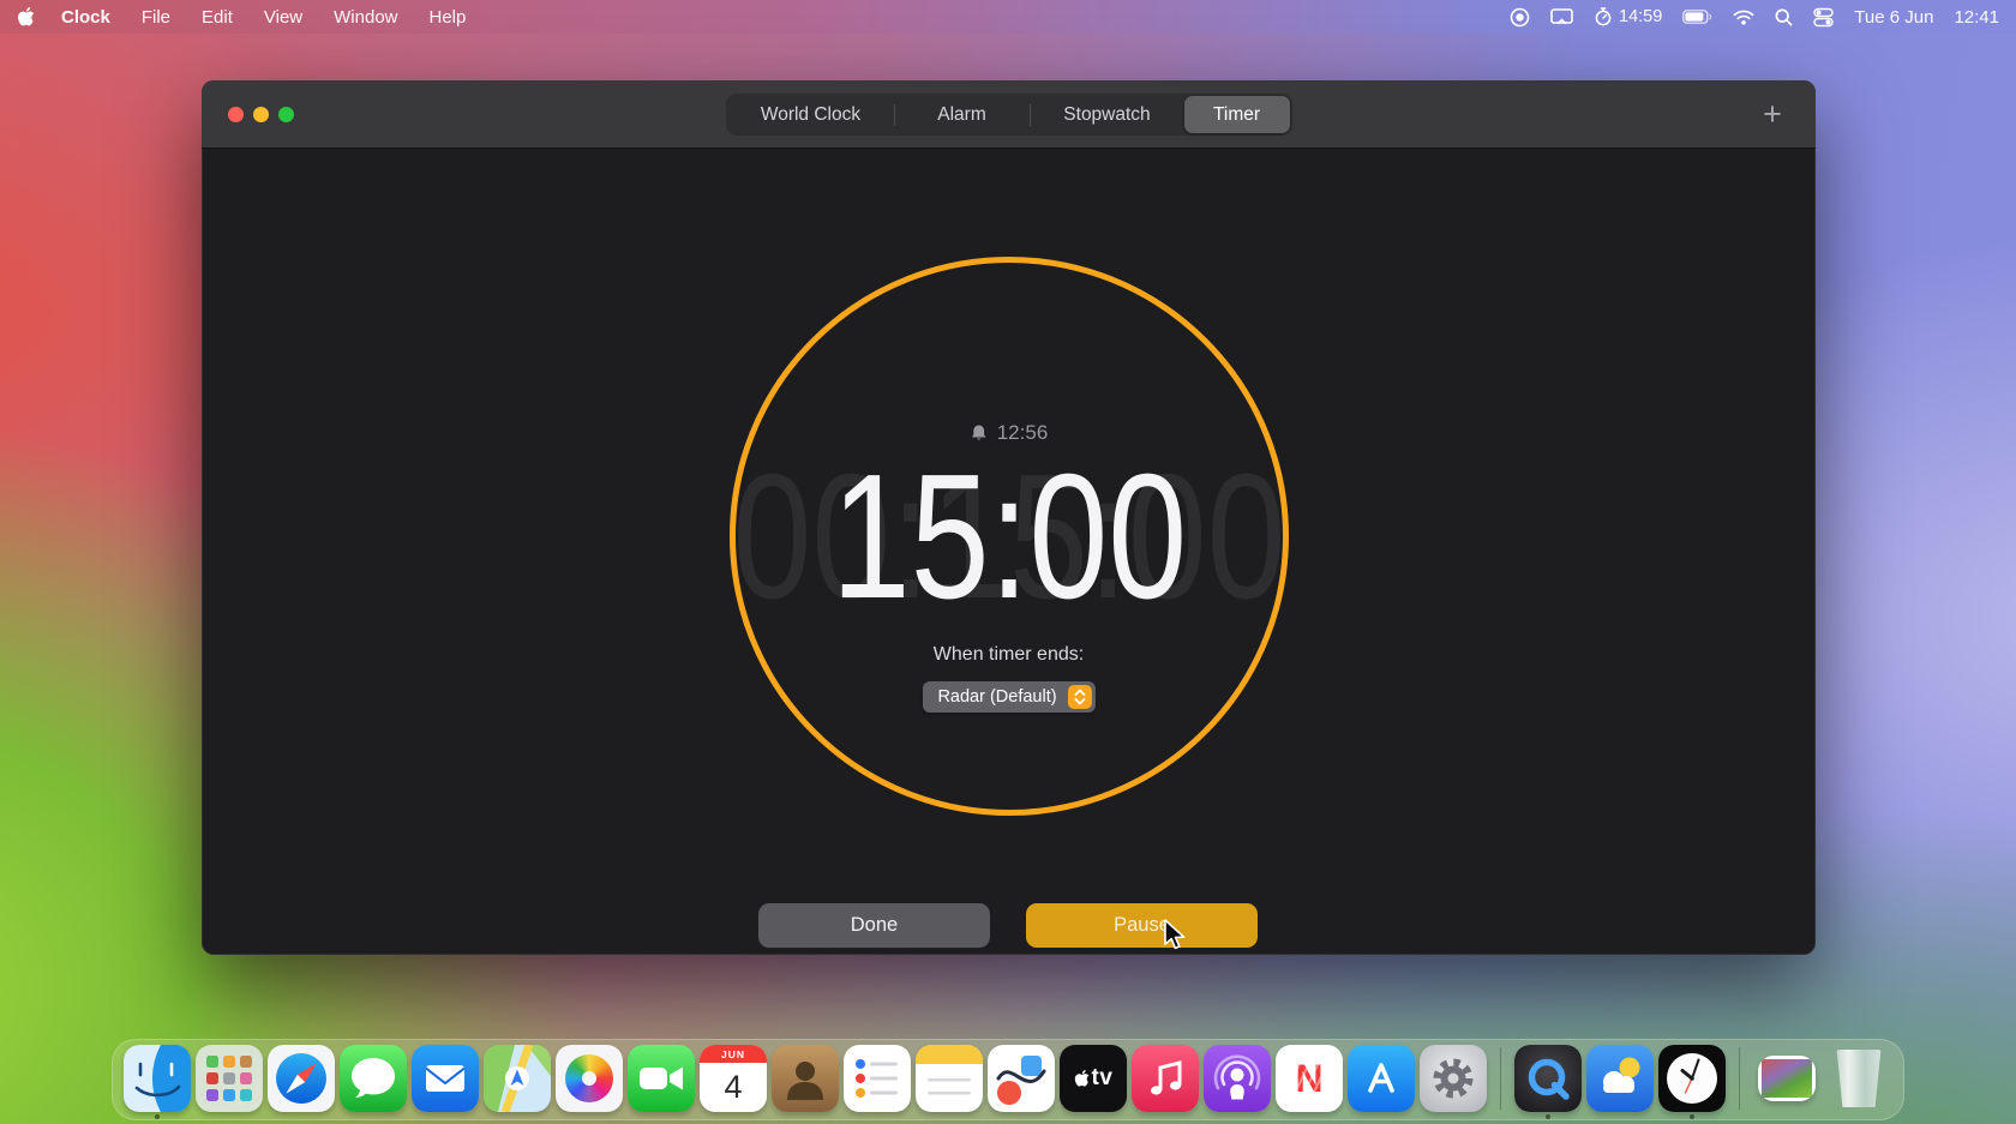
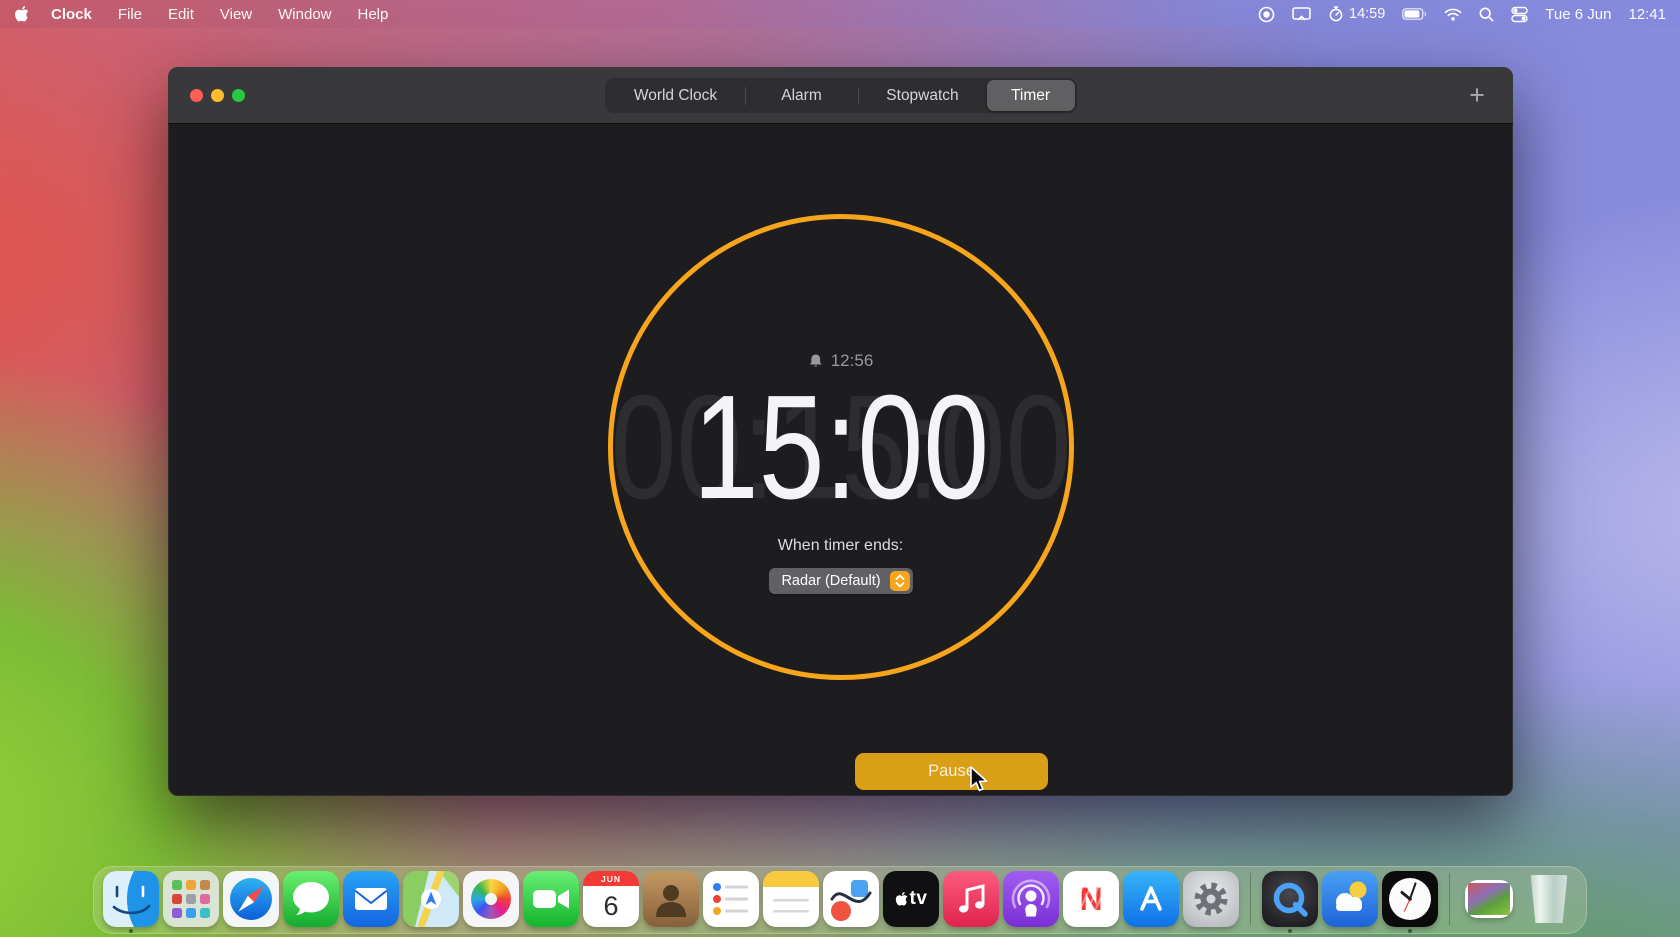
  Clock
  File
  Edit
  View
  Window
  Help
  14:59
  Tue 6 Jun
  12:41
  World Clock
  Alarm
  Stopwatch
  Timer
  +
  12:56
  00:15:00
  15:00
  When timer ends:
  Radar (Default)
- Done
  Paus
  JUN
- 4
+ 6
  tv
  N
